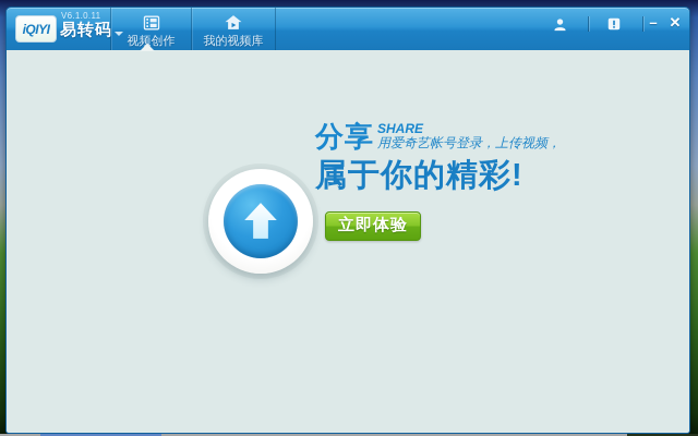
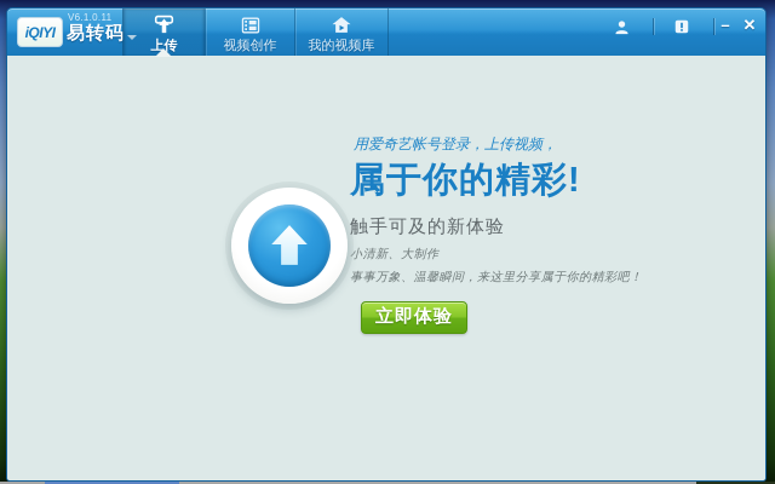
  iQIYI
  V6.1.0.11
  易转码
+ 上传
  视频创作
  我的视频库
  –
  ✕
- 分享
- SHARE
  用爱奇艺帐号登录，上传视频，
  属于你的精彩!
+ 触手可及的新体验
+ 小清新、大制作
+ 事事万象、温馨瞬间，来这里分享属于你的精彩吧！
  立即体验
